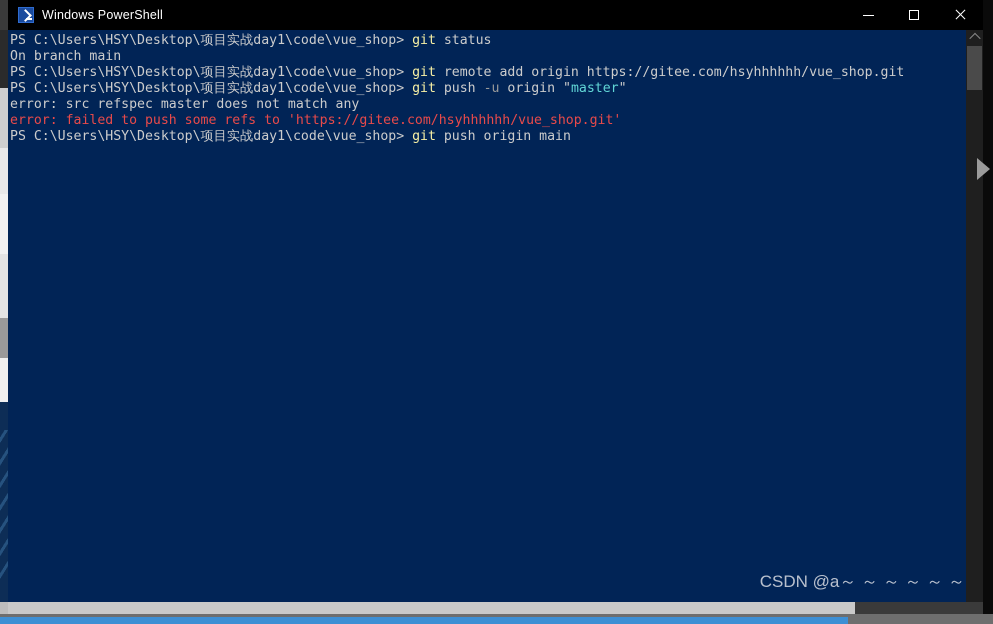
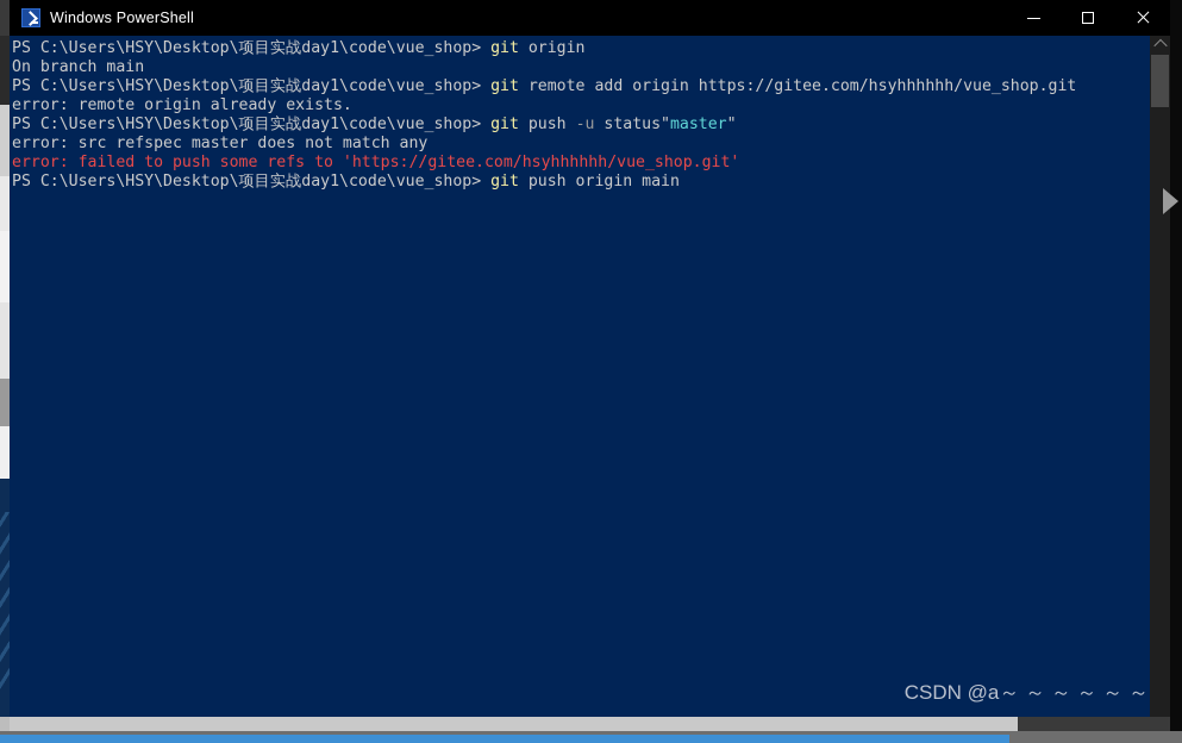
  Windows PowerShell
- PS C:\Users\HSY\Desktop\项目实战day1\code\vue_shop> git status
+ PS C:\Users\HSY\Desktop\项目实战day1\code\vue_shop> git origin
  On branch main
  PS C:\Users\HSY\Desktop\项目实战day1\code\vue_shop> git remote add origin https://gitee.com/hsyhhhhhh/vue_shop.git
+ error: remote origin already exists.
- PS C:\Users\HSY\Desktop\项目实战day1\code\vue_shop> git push -u origin "master"
+ PS C:\Users\HSY\Desktop\项目实战day1\code\vue_shop> git push -u status"master"
  error: src refspec master does not match any
  error: failed to push some refs to 'https://gitee.com/hsyhhhhhh/vue_shop.git'
  PS C:\Users\HSY\Desktop\项目实战day1\code\vue_shop> git push origin main
  CSDN @a～ ～ ～ ～ ～ ～
